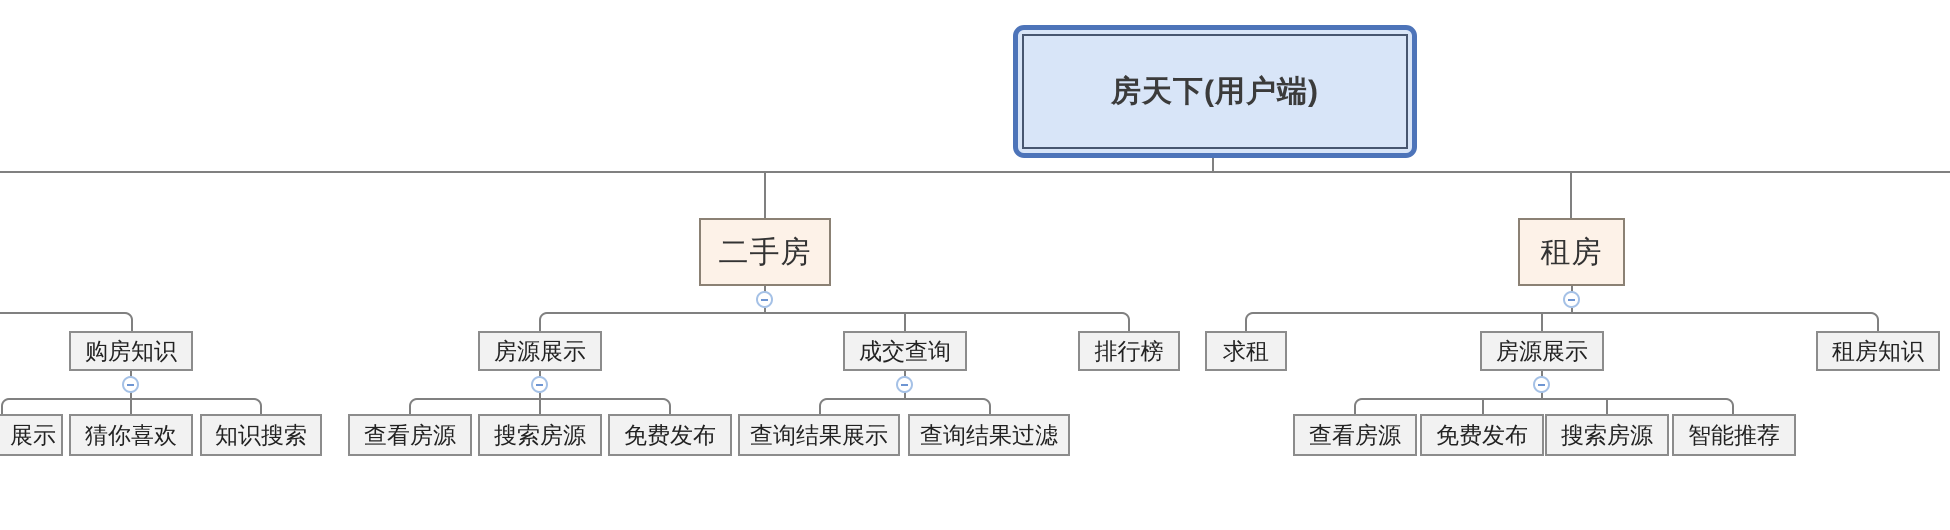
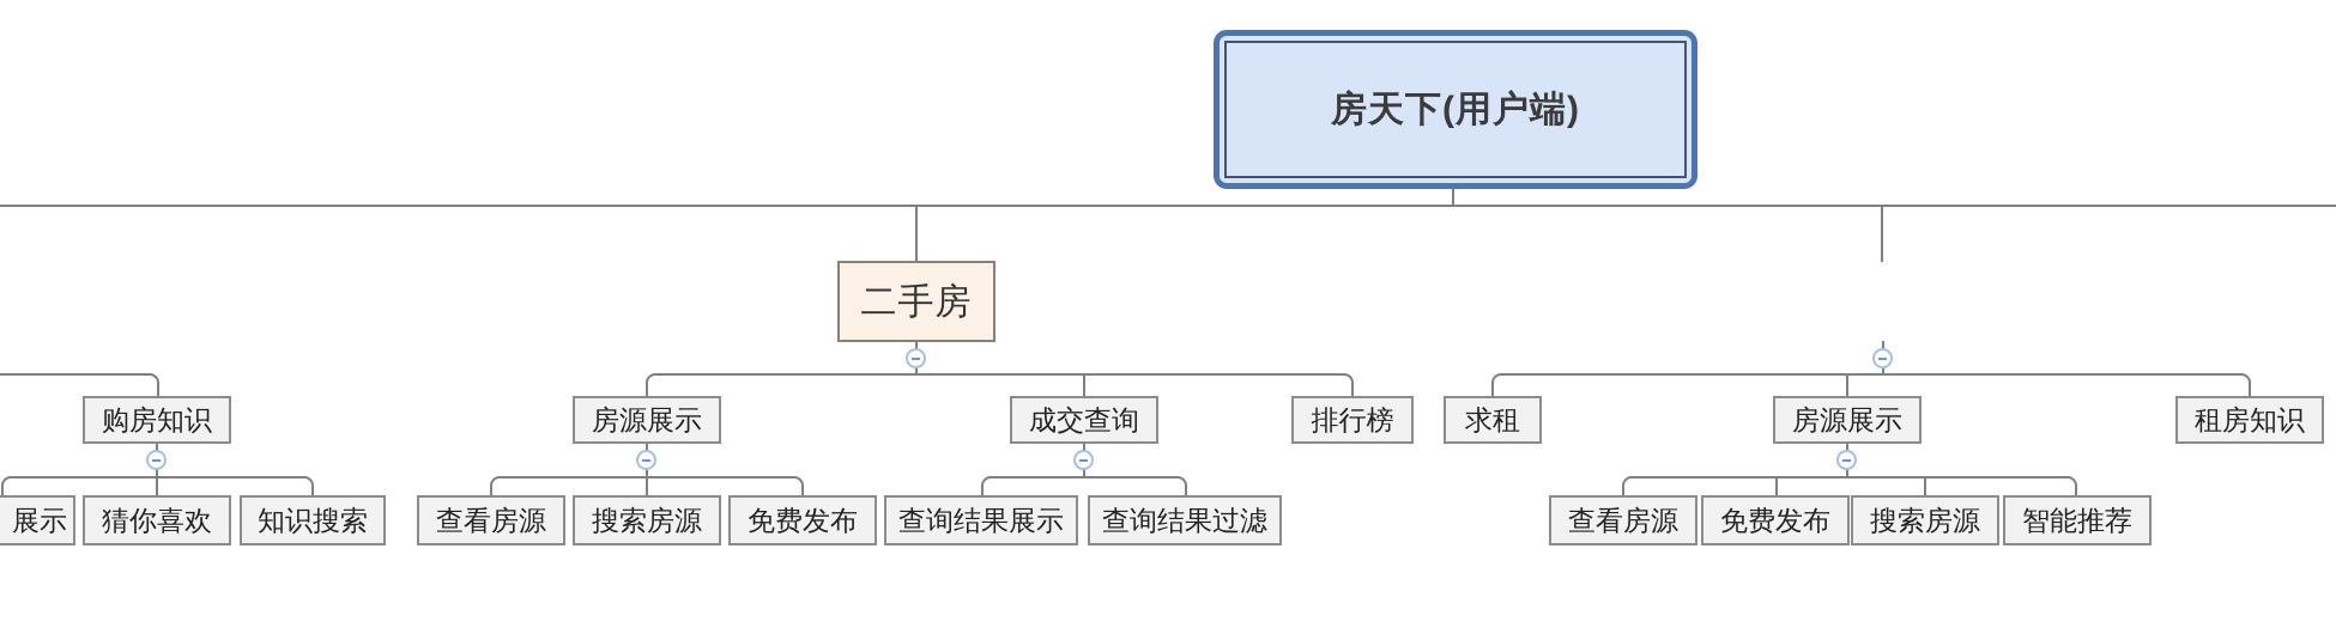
  房天下(用户端)
  二手房
- 租房
  购房知识
  房源展示
  成交查询
  排行榜
  求租
  房源展示
  租房知识
  展示
  猜你喜欢
  知识搜索
  查看房源
  搜索房源
  免费发布
  查询结果展示
  查询结果过滤
  查看房源
  免费发布
  搜索房源
  智能推荐
